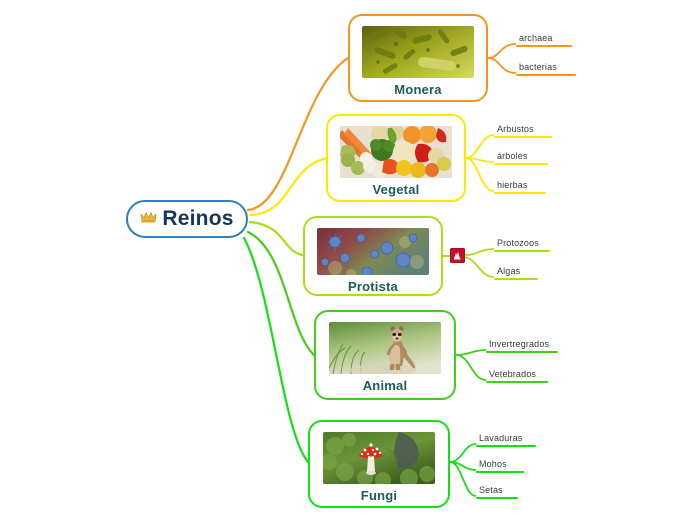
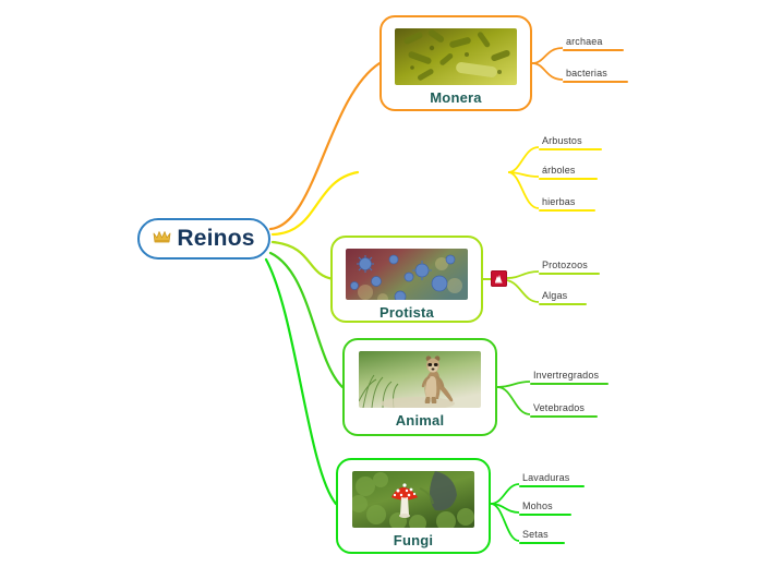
  Reinos
  Monera
  archaea
  bacterias
- Vegetal
  Arbustos
  árboles
  hierbas
  Protista
  Protozoos
  Algas
  Animal
  Invertregrados
  Vetebrados
  Fungi
  Lavaduras
  Mohos
  Setas
